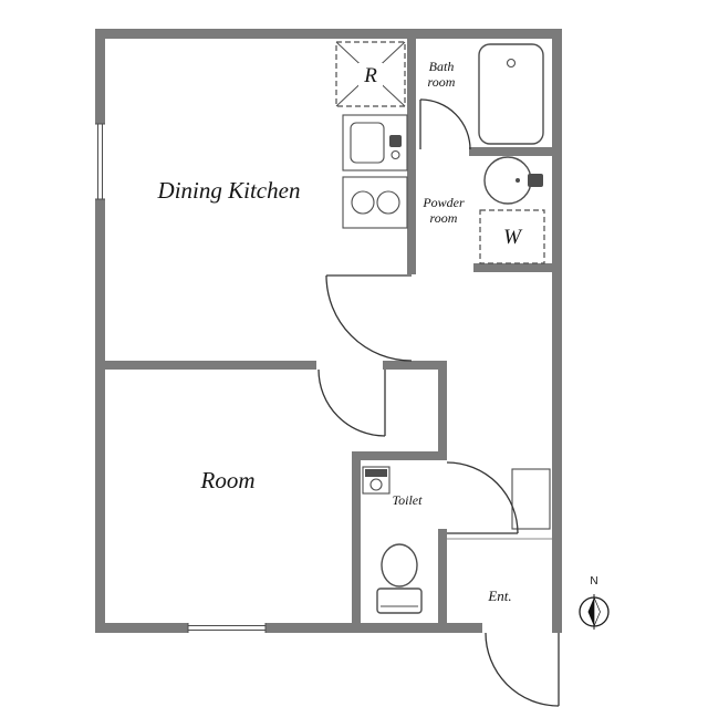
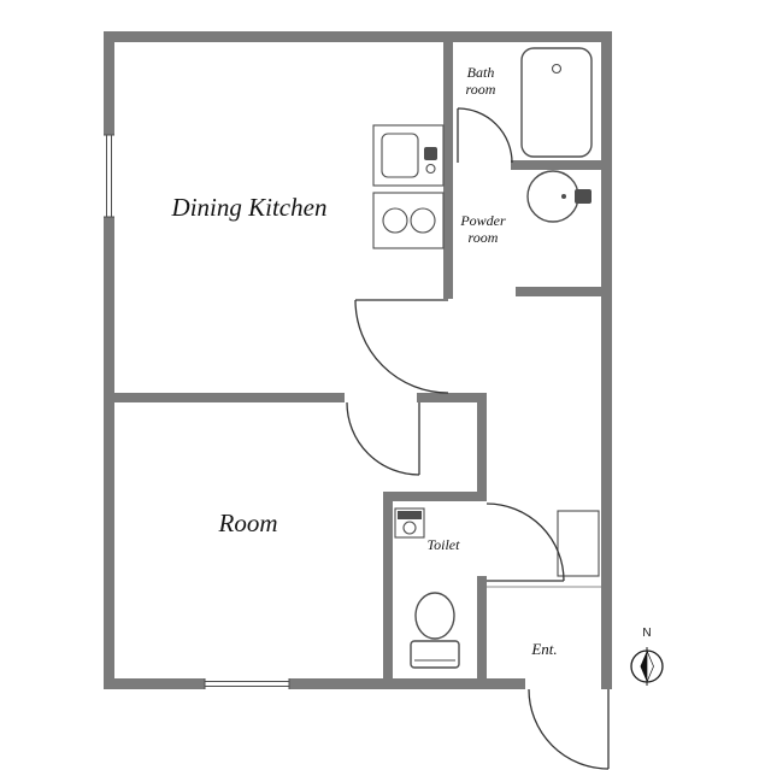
- R
- W
  Dining Kitchen
  Room
  Bath
  room
  Powder
  room
  Toilet
  Ent.
  N
